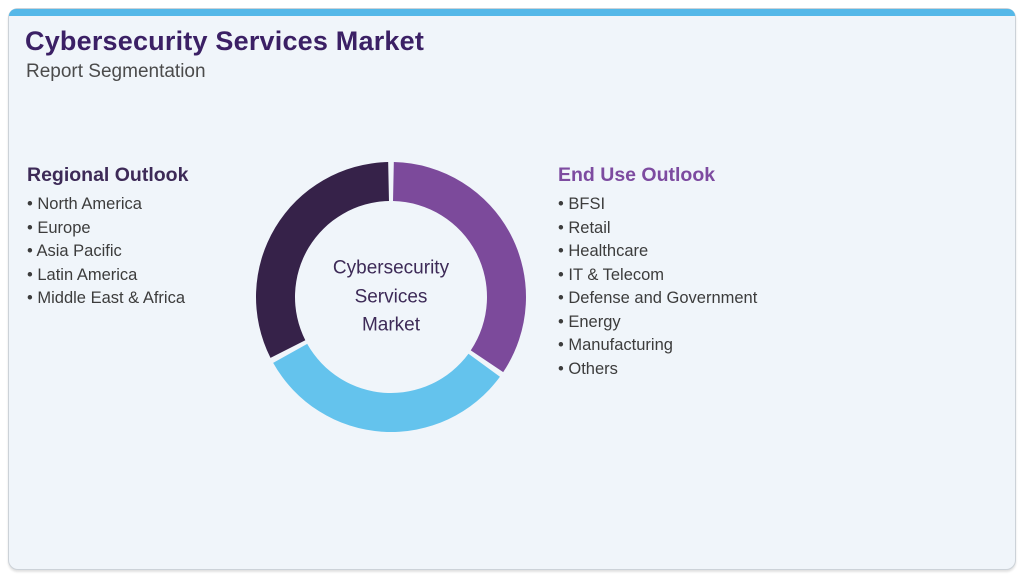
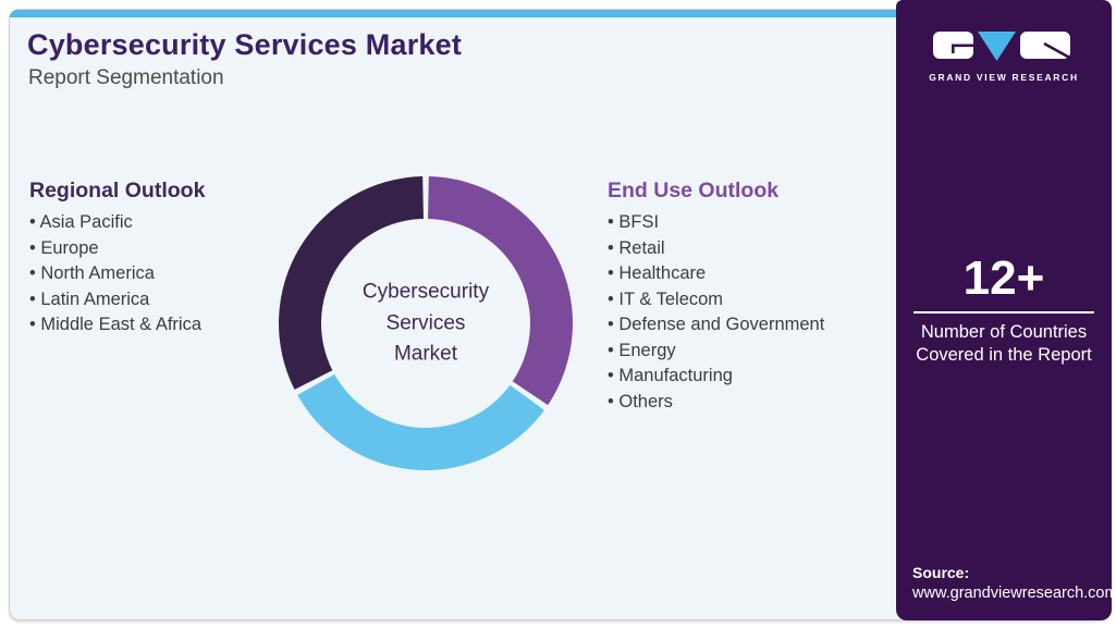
  Cybersecurity Services Market
  Report Segmentation
  Regional Outlook
- North America
+ Asia Pacific
  Europe
- Asia Pacific
+ North America
  Latin America
  Middle East & Africa
  Cybersecurity Services Market
  End Use Outlook
  BFSI
  Retail
  Healthcare
  IT & Telecom
  Defense and Government
  Energy
  Manufacturing
  Others
+ GRAND VIEW RESEARCH
+ 12+
+ Number of Countries Covered in the Report
+ Source:
+ www.grandviewresearch.com
